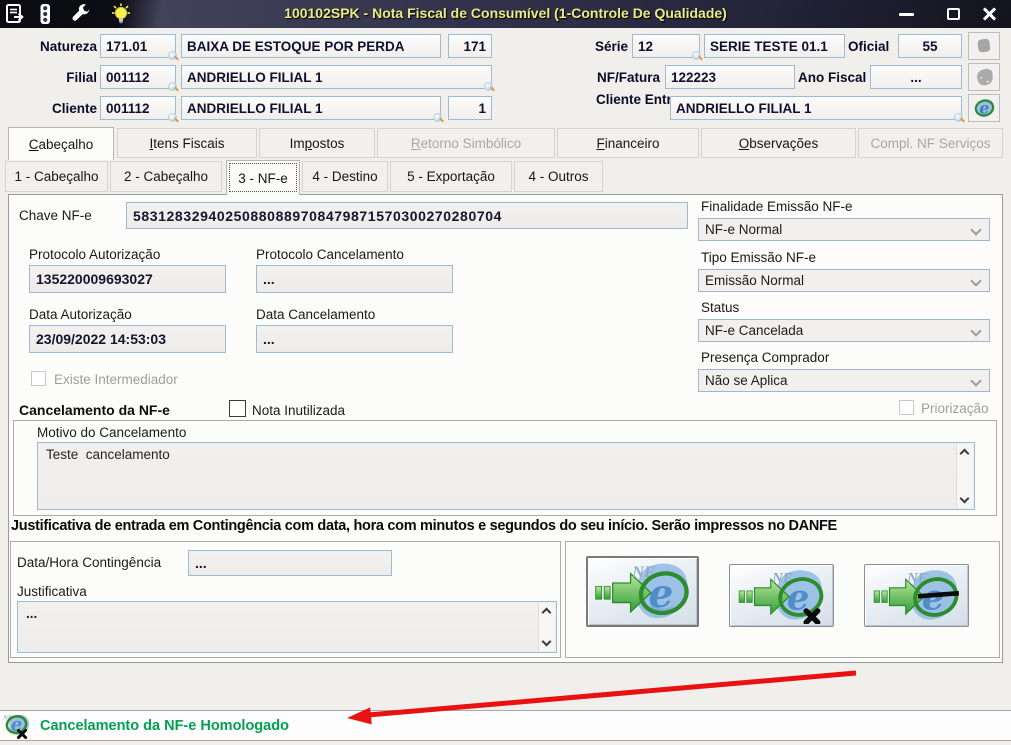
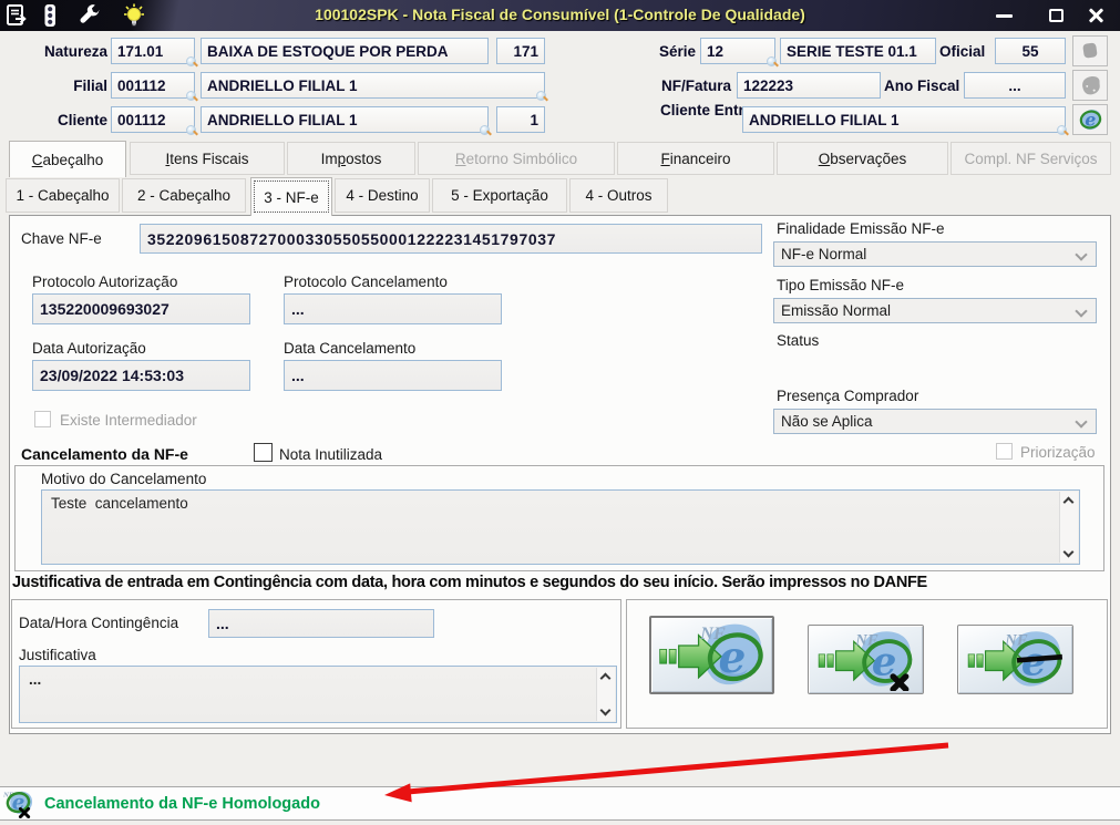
  100102SPK - Nota Fiscal de Consumível (1-Controle De Qualidade)
  Natureza
  171.01
  BAIXA DE ESTOQUE POR PERDA
  171
  Filial
  001112
  ANDRIELLO FILIAL 1
  Cliente
  001112
  ANDRIELLO FILIAL 1
  1
  Série
  12
  SERIE TESTE 01.1
  Oficial
  55
  NF/Fatura
  122223
  Ano Fiscal
  ...
  Cliente Ent
  ANDRIELLO FILIAL 1
  e
  Cabeçalho
  Itens Fiscais
  Impostos
  Retorno Simbólico
  Financeiro
  Observações
  Compl. NF Serviços
  1 - Cabeçalho
  2 - Cabeçalho
  3 - NF-e
  4 - Destino
  5 - Exportação
  4 - Outros
  Chave NF-e
- 58312832940250880889708479871570300270280704
+ 35220961508727000330550550001222231451797037
  Finalidade Emissão NF-e
  NF-e Normal
  Tipo Emissão NF-e
  Emissão Normal
  Status
- NF-e Cancelada
  Presença Comprador
  Não se Aplica
  Protocolo Autorização
  135220009693027
  Protocolo Cancelamento
  ...
  Data Autorização
  23/09/2022 14:53:03
  Data Cancelamento
  ...
  Existe Intermediador
  Cancelamento da NF-e
  Nota Inutilizada
  Priorização
  Motivo do Cancelamento
  Teste cancelamento
  Justificativa de entrada em Contingência com data, hora com minutos e segundos do seu início. Serão impressos no DANFE
  Data/Hora Contingência
  ...
  Justificativa
  ...
  NF
  e
  NF
  e
  NF
  e
  e
  Cancelamento da NF-e Homologado
